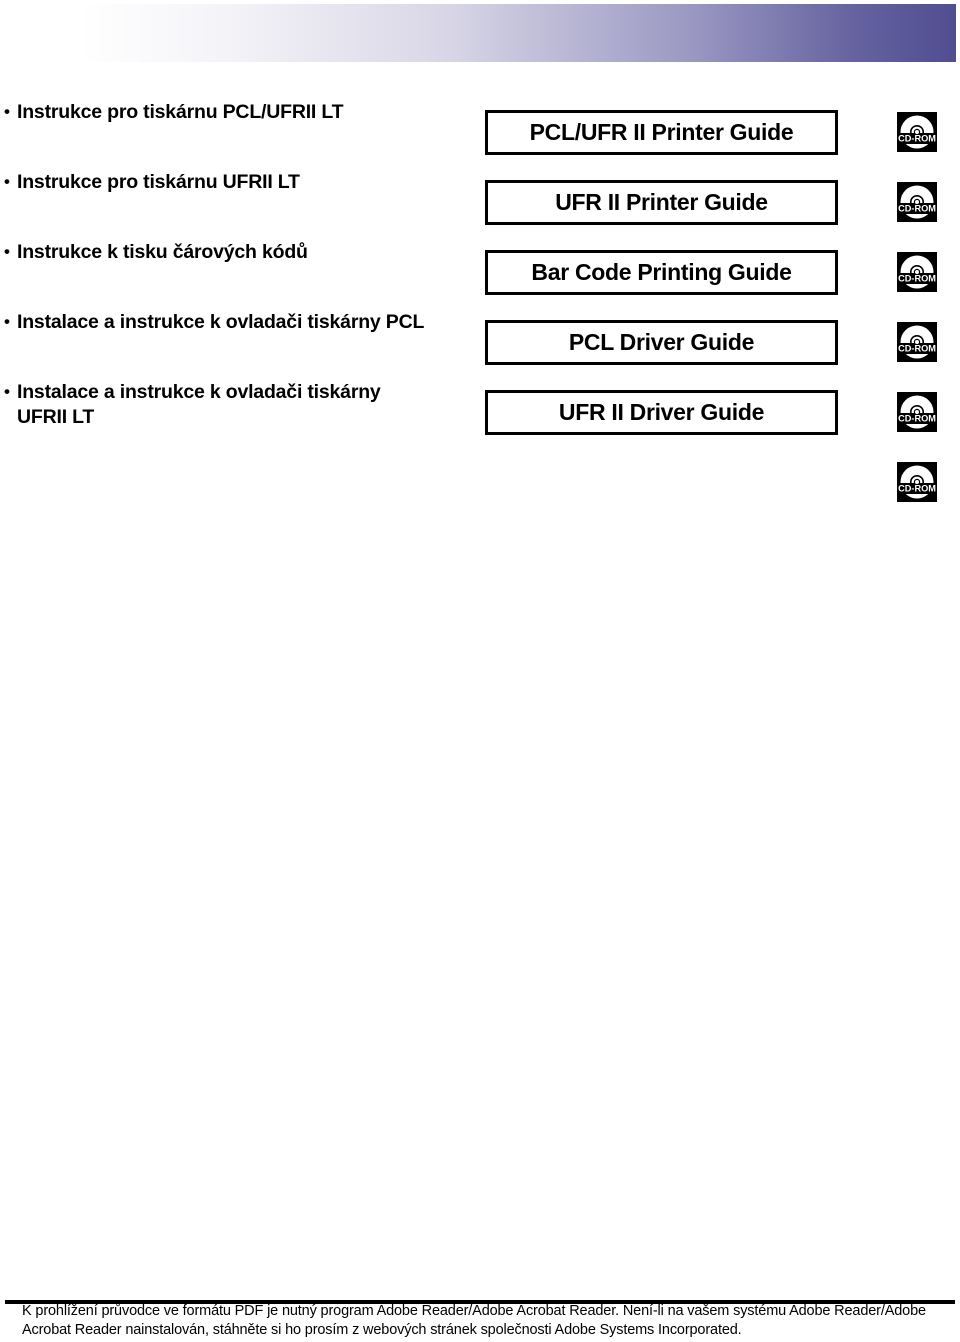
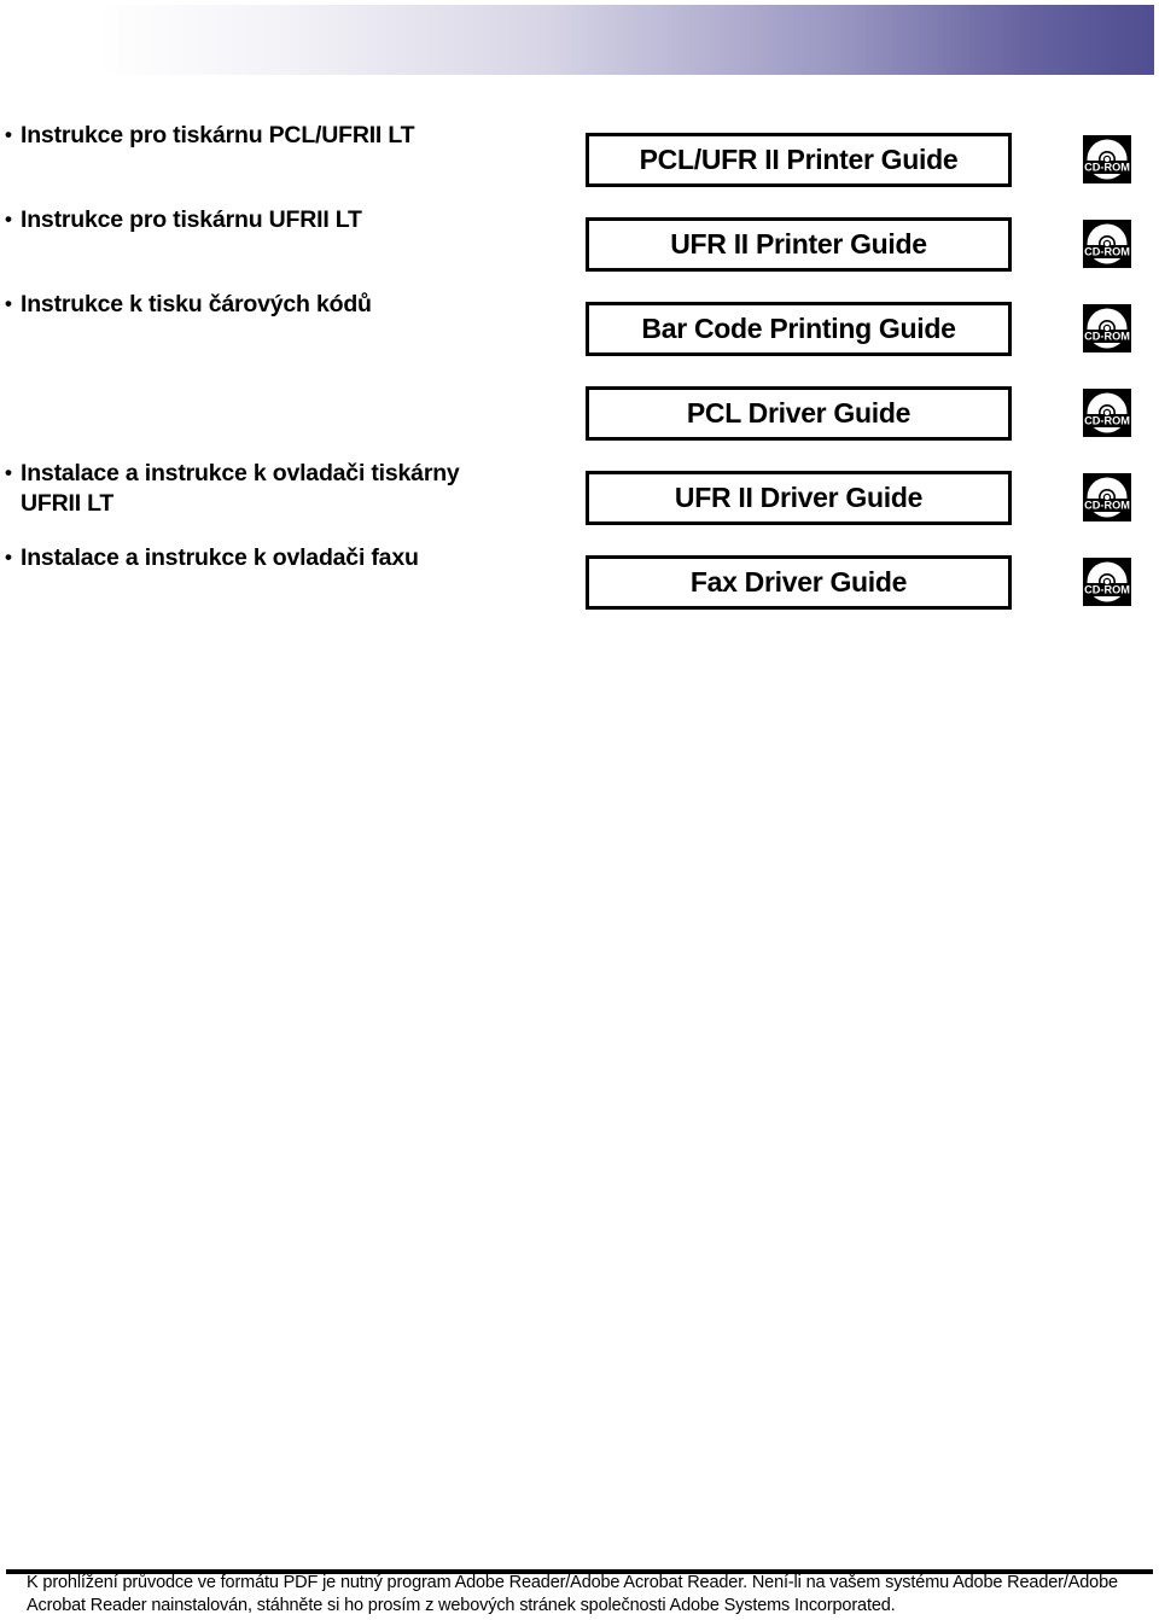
  Instrukce pro tiskárnu PCL/UFRII LT
  PCL/UFR II Printer Guide
  CD-ROM
  Instrukce pro tiskárnu UFRII LT
  UFR II Printer Guide
  CD-ROM
  Instrukce k tisku čárových kódů
  Bar Code Printing Guide
  CD-ROM
- Instalace a instrukce k ovladači tiskárny PCL
  PCL Driver Guide
  CD-ROM
  Instalace a instrukce k ovladači tiskárny
  UFRII LT
  UFR II Driver Guide
  CD-ROM
+ Instalace a instrukce k ovladači faxu
+ Fax Driver Guide
  CD-ROM
  K prohlížení průvodce ve formátu PDF je nutný program Adobe Reader/Adobe Acrobat Reader. Není-li na vašem systému Adobe Reader/Adobe
  Acrobat Reader nainstalován, stáhněte si ho prosím z webových stránek společnosti Adobe Systems Incorporated.
